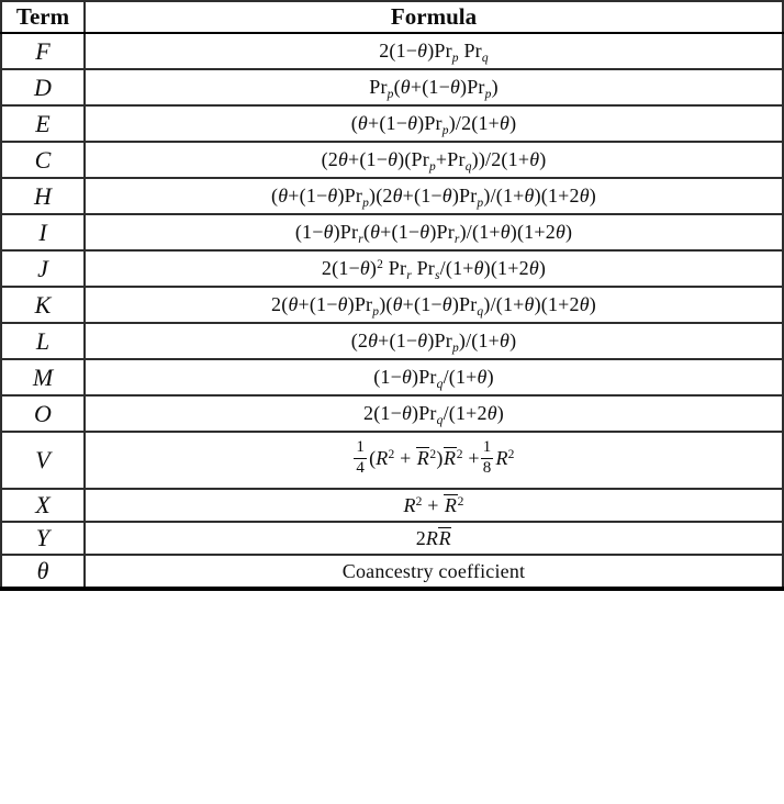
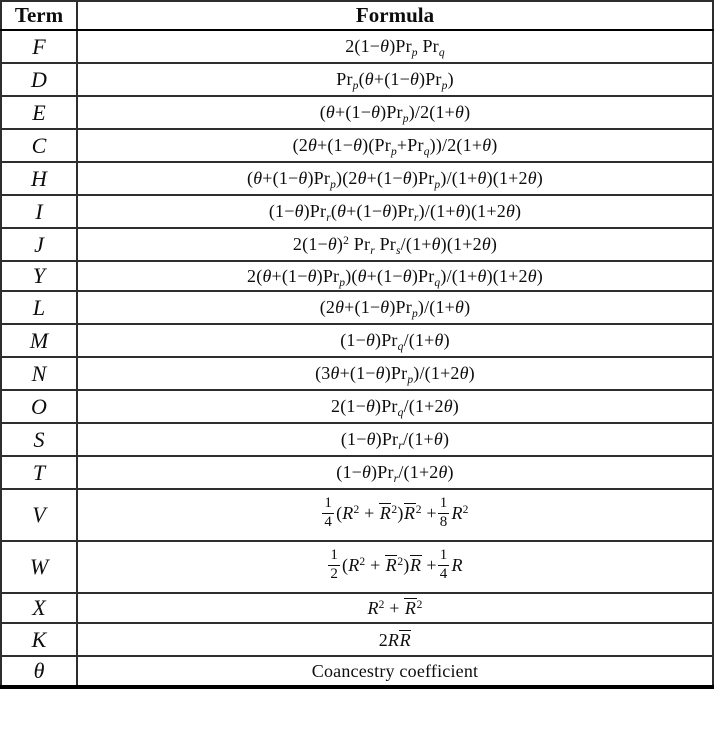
  Term	Formula
  F	2(1−θ)Prp Prq
  D	Prp(θ+(1−θ)Prp)
  E	(θ+(1−θ)Prp)/2(1+θ)
  C	(2θ+(1−θ)(Prp+Prq))/2(1+θ)
  H	(θ+(1−θ)Prp)(2θ+(1−θ)Prp)/(1+θ)(1+2θ)
  I	(1−θ)Prr(θ+(1−θ)Prr)/(1+θ)(1+2θ)
  J	2(1−θ)2 Prr Prs/(1+θ)(1+2θ)
- K	2(θ+(1−θ)Prp)(θ+(1−θ)Prq)/(1+θ)(1+2θ)
+ Y	2(θ+(1−θ)Prp)(θ+(1−θ)Prq)/(1+θ)(1+2θ)
  L	(2θ+(1−θ)Prp)/(1+θ)
  M	(1−θ)Prq/(1+θ)
+ N	(3θ+(1−θ)Prp)/(1+2θ)
  O	2(1−θ)Prq/(1+2θ)
+ S	(1−θ)Prr/(1+θ)
+ T	(1−θ)Prr/(1+2θ)
  V	14(R2 + R2)R2 + 18R2
+ W	12(R2 + R2)R + 14R
  X	R2 + R2
- Y	2RR
+ K	2RR
  θ	Coancestry coefficient
